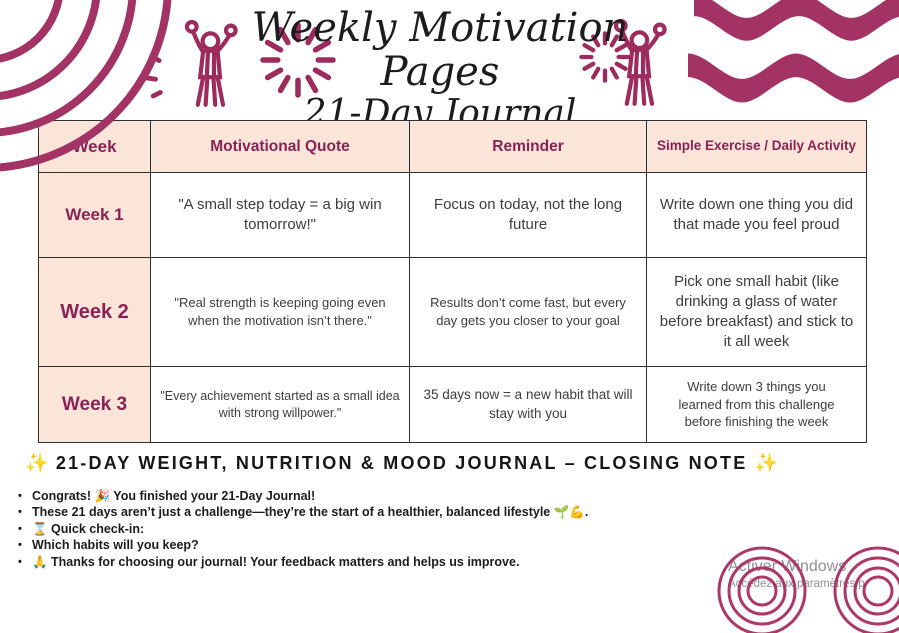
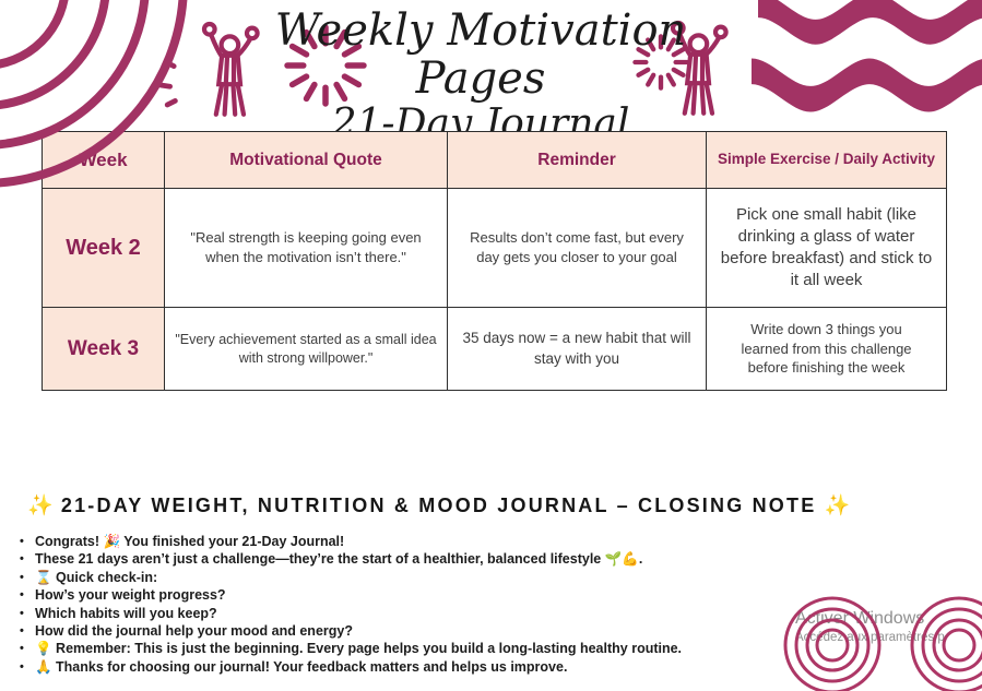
  Weekly Motivation Pages
  21-Day Journal
  Week	Motivational Quote	Reminder	Simple Exercise / Daily Activity
- Week 1	"A small step today = a big win tomorrow!"	Focus on today, not the long future	Write down one thing you did that made you feel proud
  Week 2	"Real strength is keeping going even when the motivation isn’t there."	Results don’t come fast, but every day gets you closer to your goal	Pick one small habit (like drinking a glass of water before breakfast) and stick to it all week
  Week 3	"Every achievement started as a small idea with strong willpower."	35 days now = a new habit that will stay with you	Write down 3 things you learned from this challenge before finishing the week
  ✨ 21-DAY WEIGHT, NUTRITION & MOOD JOURNAL – CLOSING NOTE ✨
  Congrats! 🎉 You finished your 21-Day Journal!
  These 21 days aren’t just a challenge—they’re the start of a healthier, balanced lifestyle 🌱💪.
  ⌛ Quick check-in:
+ How’s your weight progress?
  Which habits will you keep?
+ How did the journal help your mood and energy?
+ 💡 Remember: This is just the beginning. Every page helps you build a long-lasting healthy routine.
  🙏 Thanks for choosing our journal! Your feedback matters and helps us improve.
  Activer Wndow
  Acdez ax paramètrs p
